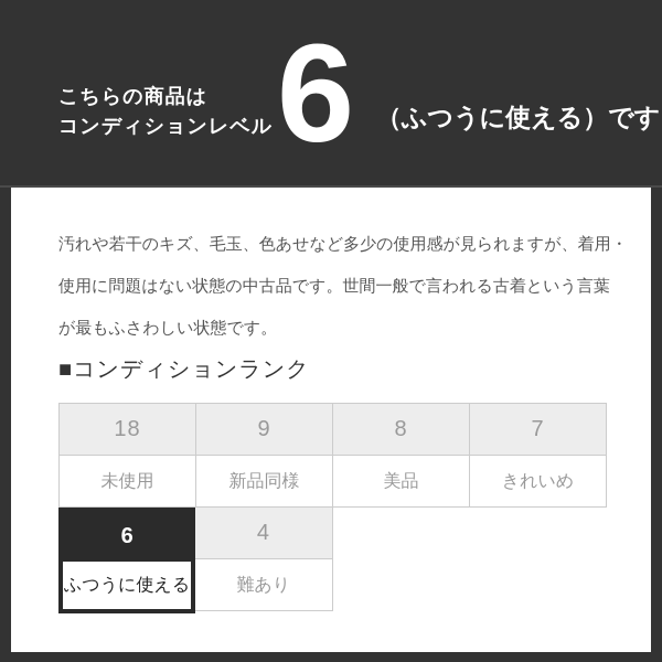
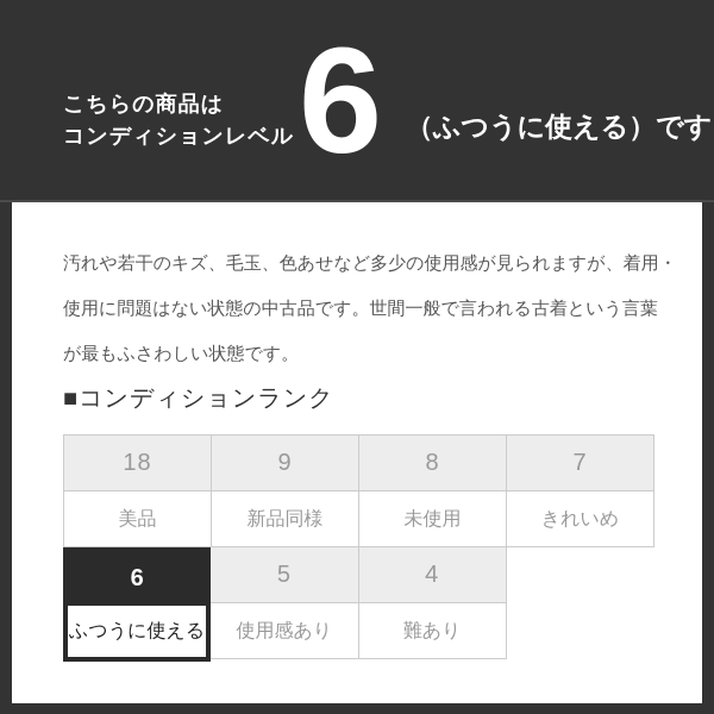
  こちらの商品は
  コンディションレベル
  6
  （ふつうに使える）です
  汚れや若干のキズ、毛玉、色あせなど多少の使用感が見られますが、着用・
  使用に問題はない状態の中古品です。世間一般で言われる古着という言葉
  が最もふさわしい状態です。
  ■コンディションランク
  18
  9
  8
  7
- 未使用
+ 美品
  新品同様
- 美品
+ 未使用
  きれいめ
  6
  ふつうに使える
+ 5
+ 使用感あり
  4
  難あり
